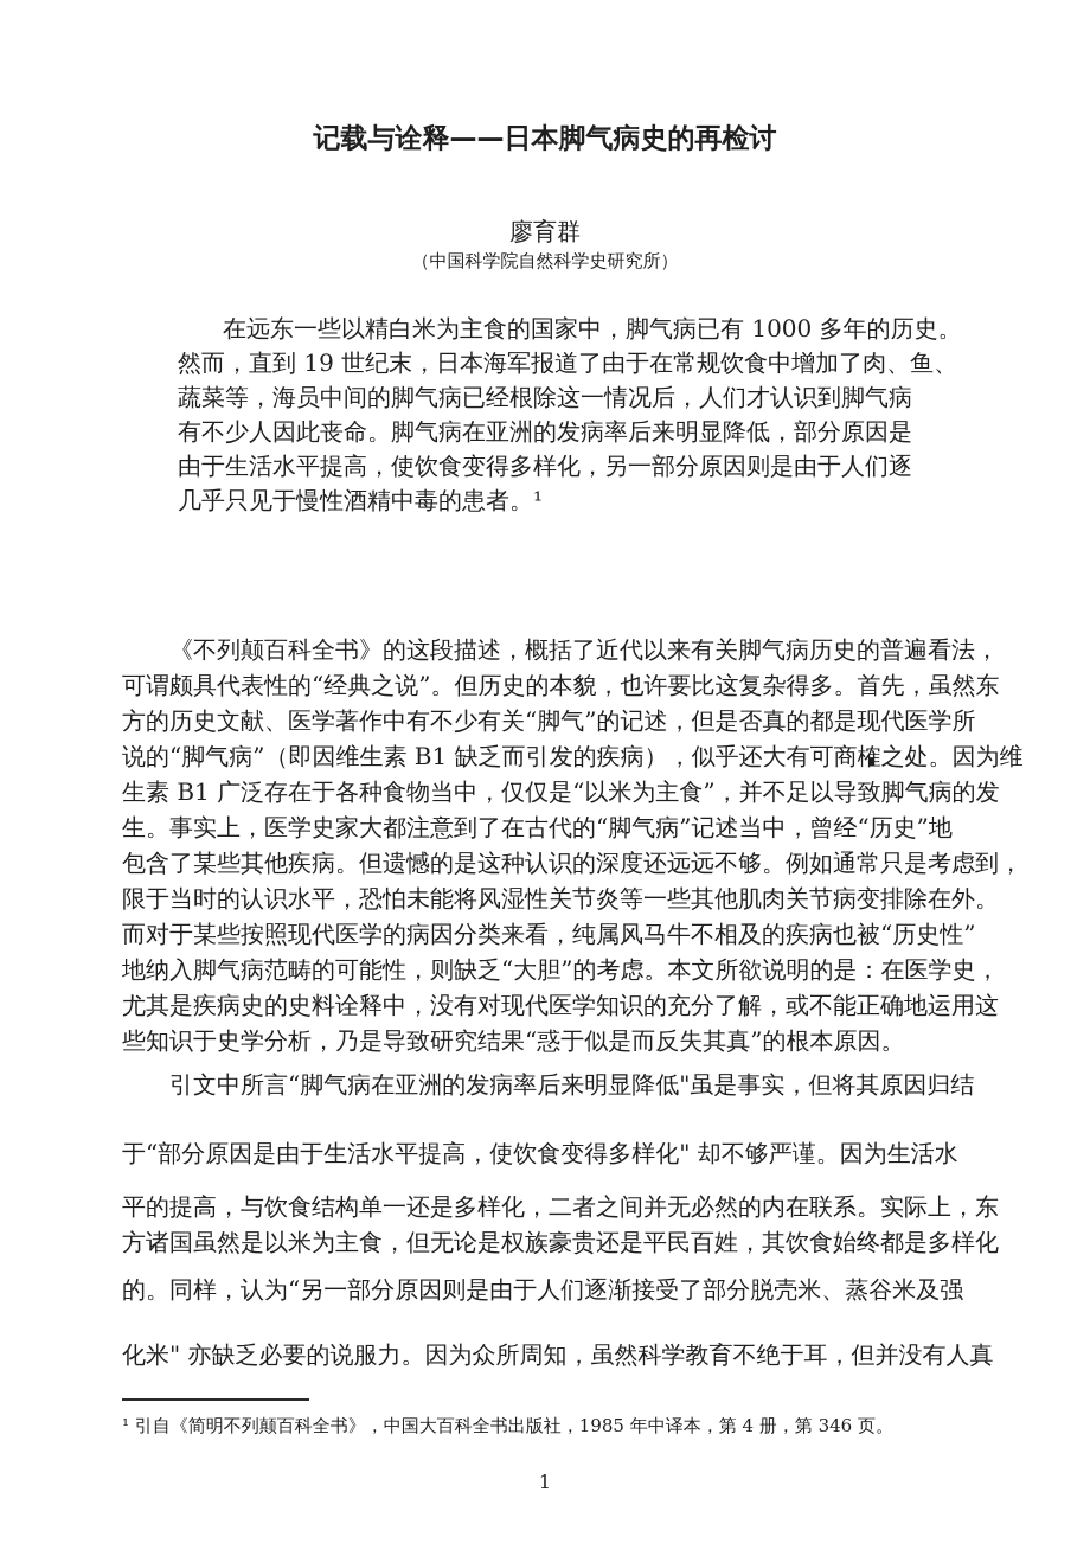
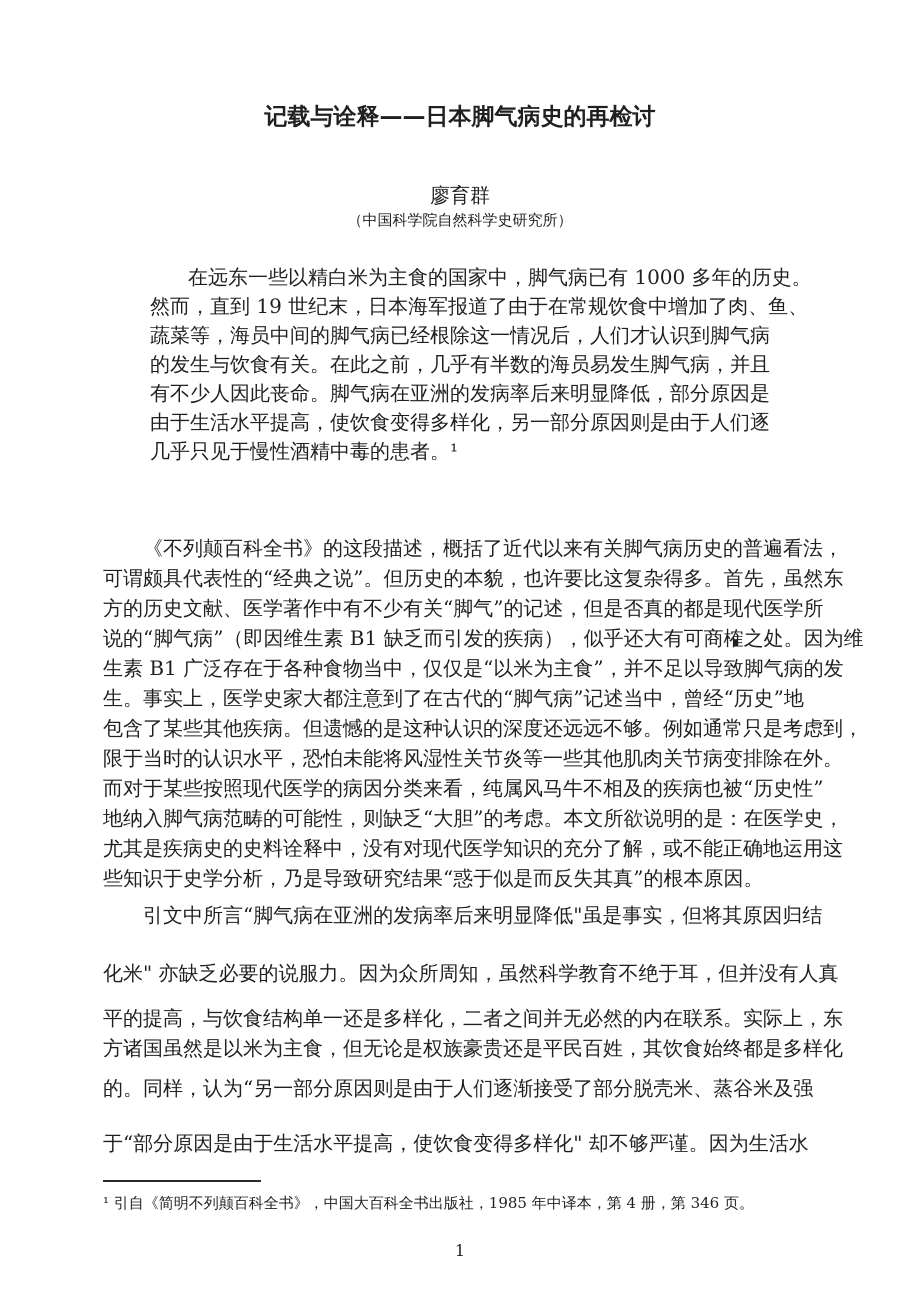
  记载与诠释——日本脚气病史的再检讨
  廖育群
  （中国科学院自然科学史研究所）
  在远东一些以精白米为主食的国家中，脚气病已有 1000 多年的历史。
  然而，直到 19 世纪末，日本海军报道了由于在常规饮食中增加了肉、鱼、
  蔬菜等，海员中间的脚气病已经根除这一情况后，人们才认识到脚气病
+ 的发生与饮食有关。在此之前，几乎有半数的海员易发生脚气病，并且
  有不少人因此丧命。脚气病在亚洲的发病率后来明显降低，部分原因是
  由于生活水平提高，使饮食变得多样化，另一部分原因则是由于人们逐
  几乎只见于慢性酒精中毒的患者。¹
  《不列颠百科全书》的这段描述，概括了近代以来有关脚气病历史的普遍看法，
  可谓颇具代表性的“经典之说”。但历史的本貌，也许要比这复杂得多。首先，虽然东
  方的历史文献、医学著作中有不少有关“脚气”的记述，但是否真的都是现代医学所
  说的“脚气病”（即因维生素 B1 缺乏而引发的疾病），似乎还大有可商榷之处。因为维
  生素 B1 广泛存在于各种食物当中，仅仅是“以米为主食”，并不足以导致脚气病的发
  生。事实上，医学史家大都注意到了在古代的“脚气病”记述当中，曾经“历史”地
  包含了某些其他疾病。但遗憾的是这种认识的深度还远远不够。例如通常只是考虑到，
  限于当时的认识水平，恐怕未能将风湿性关节炎等一些其他肌肉关节病变排除在外。
  而对于某些按照现代医学的病因分类来看，纯属风马牛不相及的疾病也被“历史性”
  地纳入脚气病范畴的可能性，则缺乏“大胆”的考虑。本文所欲说明的是：在医学史，
  尤其是疾病史的史料诠释中，没有对现代医学知识的充分了解，或不能正确地运用这
  些知识于史学分析，乃是导致研究结果“惑于似是而反失其真”的根本原因。
  引文中所言“脚气病在亚洲的发病率后来明显降低"虽是事实，但将其原因归结
- 于“部分原因是由于生活水平提高，使饮食变得多样化" 却不够严谨。因为生活水
+ 化米" 亦缺乏必要的说服力。因为众所周知，虽然科学教育不绝于耳，但并没有人真
  平的提高，与饮食结构单一还是多样化，二者之间并无必然的内在联系。实际上，东
  方诸国虽然是以米为主食，但无论是权族豪贵还是平民百姓，其饮食始终都是多样化
  的。同样，认为“另一部分原因则是由于人们逐渐接受了部分脱壳米、蒸谷米及强
- 化米" 亦缺乏必要的说服力。因为众所周知，虽然科学教育不绝于耳，但并没有人真
+ 于“部分原因是由于生活水平提高，使饮食变得多样化" 却不够严谨。因为生活水
  ¹ 引自《简明不列颠百科全书》，中国大百科全书出版社，1985 年中译本，第 4 册，第 346 页。
  1
